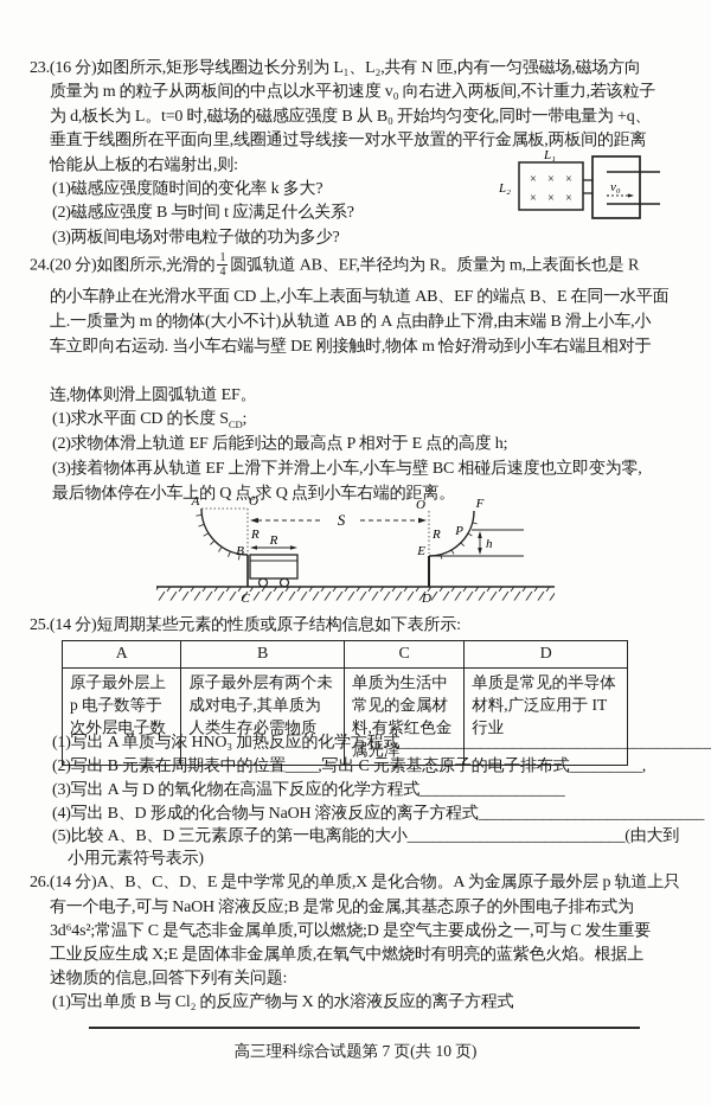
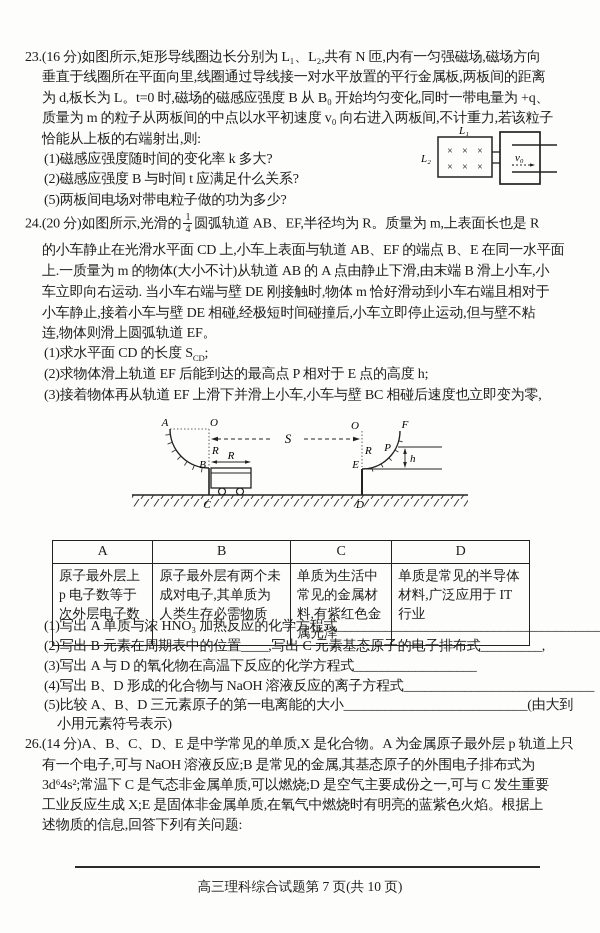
  23.(16 分)如图所示,矩形导线圈边长分别为 L₁、L₂,共有 N 匝,内有一匀强磁场,磁场方向
- 质量为 m 的粒子从两板间的中点以水平初速度 v₀ 向右进入两板间,不计重力,若该粒子
+ 垂直于线圈所在平面向里,线圈通过导线接一对水平放置的平行金属板,两板间的距离
  为 d,板长为 L。t=0 时,磁场的磁感应强度 B 从 B₀ 开始均匀变化,同时一带电量为 +q、
- 垂直于线圈所在平面向里,线圈通过导线接一对水平放置的平行金属板,两板间的距离
+ 质量为 m 的粒子从两板间的中点以水平初速度 v₀ 向右进入两板间,不计重力,若该粒子
  恰能从上板的右端射出,则:
  (1)磁感应强度随时间的变化率 k 多大?
  (2)磁感应强度 B 与时间 t 应满足什么关系?
- (3)两板间电场对带电粒子做的功为多少?
+ (5)两板间电场对带电粒子做的功为多少?
  L₁
  L₂
  ×
  ×
  ×
  ×
  ×
  ×
  v₀
  24.(20 分)如图所示,光滑的
  1
  4
  圆弧轨道 AB、EF,半径均为 R。质量为 m,上表面长也是 R
  的小车静止在光滑水平面 CD 上,小车上表面与轨道 AB、EF 的端点 B、E 在同一水平面
  上.一质量为 m 的物体(大小不计)从轨道 AB 的 A 点由静止下滑,由末端 B 滑上小车,小
  车立即向右运动. 当小车右端与壁 DE 刚接触时,物体 m 恰好滑动到小车右端且相对于
+ 小车静止,接着小车与壁 DE 相碰,经极短时间碰撞后,小车立即停止运动,但与壁不粘
  连,物体则滑上圆弧轨道 EF。
  (1)求水平面 CD 的长度 SCD;
  (2)求物体滑上轨道 EF 后能到达的最高点 P 相对于 E 点的高度 h;
  (3)接着物体再从轨道 EF 上滑下并滑上小车,小车与壁 BC 相碰后速度也立即变为零,
- 最后物体停在小车上的 Q 点,求 Q 点到小车右端的距离。
  A
  O
  R
  B
  R
  S
  O
  R
  E
  F
  P
  h
  C
  D
- 25.(14 分)短周期某些元素的性质或原子结构信息如下表所示:
  A	B	C	D
  原子最外层上 p 电子数等于次外层电子数	原子最外层有两个未成对电子,其单质为人类生存必需物质	单质为生活中常见的金属材料,有紫红色金属光泽	单质是常见的半导体材料,广泛应用于 IT 行业
  (1)写出 A 单质与浓 HNO₃ 加热反应的化学方程式_______________________________________
  (2)写出 B 元素在周期表中的位置____,写出 C 元素基态原子的电子排布式_________,
  (3)写出 A 与 D 的氧化物在高温下反应的化学方程式__________________
  (4)写出 B、D 形成的化合物与 NaOH 溶液反应的离子方程式____________________________
  (5)比较 A、B、D 三元素原子的第一电离能的大小___________________________(由大到
  小用元素符号表示)
  26.(14 分)A、B、C、D、E 是中学常见的单质,X 是化合物。A 为金属原子最外层 p 轨道上只
  有一个电子,可与 NaOH 溶液反应;B 是常见的金属,其基态原子的外围电子排布式为
  3d⁶4s²;常温下 C 是气态非金属单质,可以燃烧;D 是空气主要成份之一,可与 C 发生重要
  工业反应生成 X;E 是固体非金属单质,在氧气中燃烧时有明亮的蓝紫色火焰。根据上
  述物质的信息,回答下列有关问题:
- (1)写出单质 B 与 Cl₂ 的反应产物与 X 的水溶液反应的离子方程式
  高三理科综合试题第 7 页(共 10 页)
